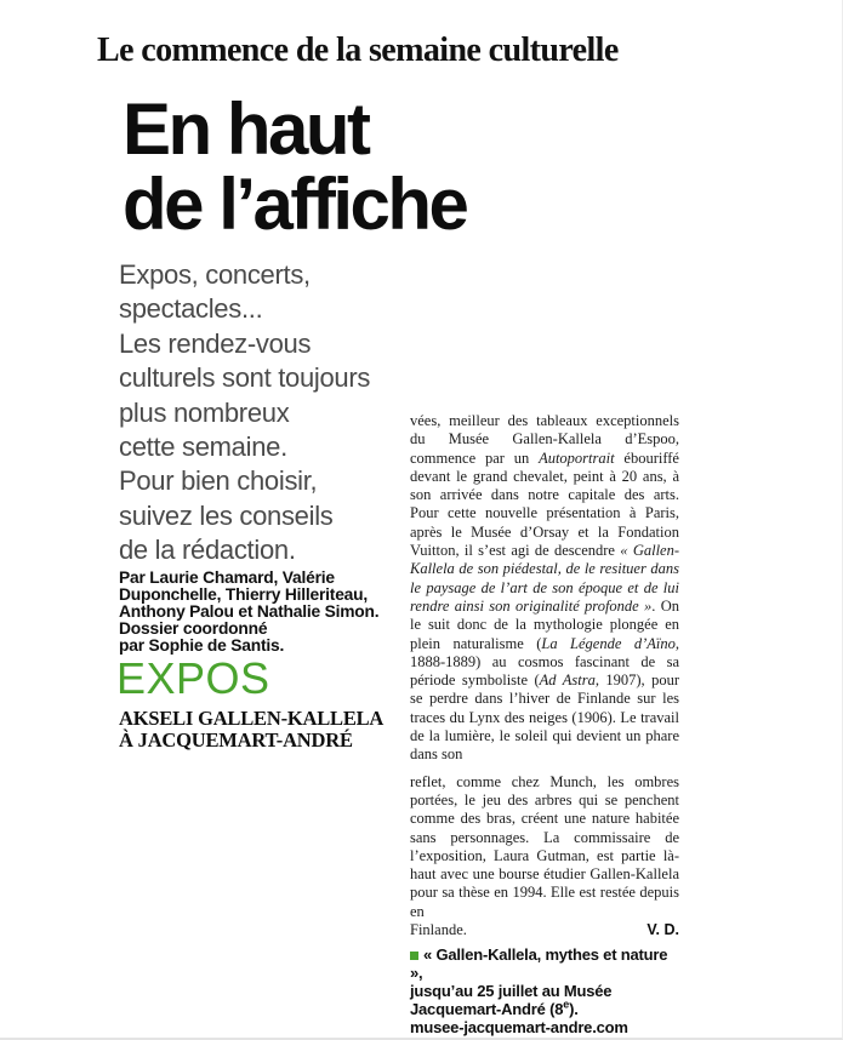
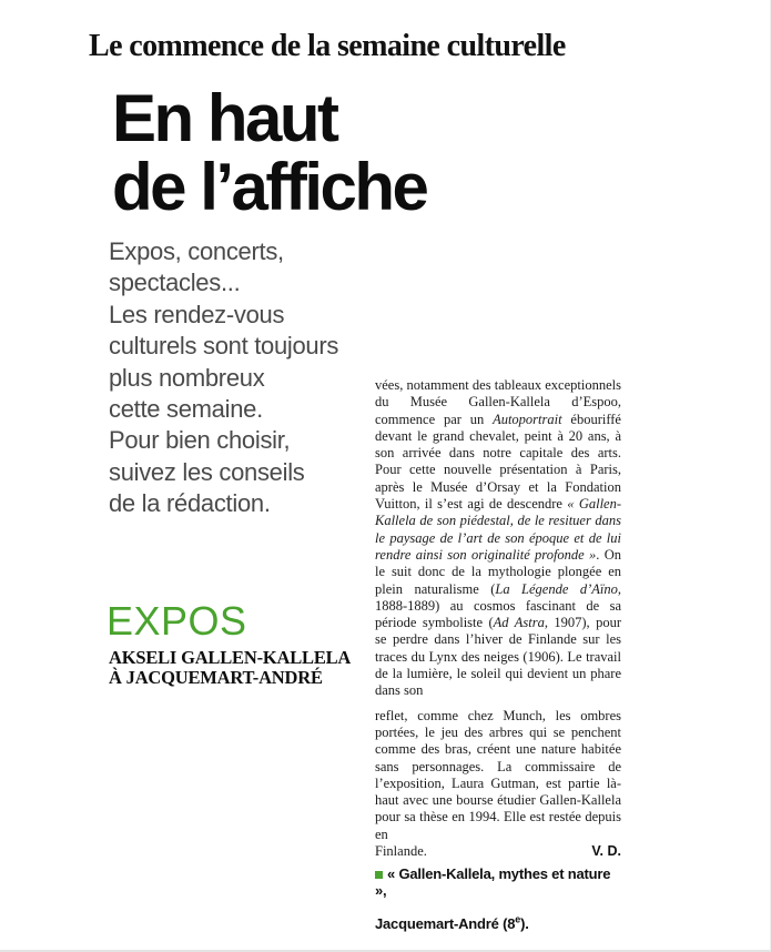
  Le commence de la semaine culturelle
  En haut
  de l’affiche
  Expos, concerts,
  spectacles...
  Les rendez-vous
  culturels sont toujours
  plus nombreux
  cette semaine.
  Pour bien choisir,
  suivez les conseils
  de la rédaction.
- Par Laurie Chamard, Valérie
- Duponchelle, Thierry Hilleriteau,
- Anthony Palou et Nathalie Simon.
- Dossier coordonné
- par Sophie de Santis.
  EXPOS
  AKSELI GALLEN-KALLELA
  À JACQUEMART-ANDRÉ
- vées, meilleur des tableaux exceptionnels du Musée Gallen-Kallela d’Espoo, commence par un Autoportrait ébouriffé devant le grand chevalet, peint à 20 ans, à son arrivée dans notre capitale des arts. Pour cette nouvelle présentation à Paris, après le Musée d’Orsay et la Fondation Vuitton, il s’est agi de descendre « Gallen-Kallela de son piédestal, de le resituer dans le paysage de l’art de son époque et de lui rendre ainsi son originalité profonde ». On le suit donc de la mythologie plongée en plein naturalisme (La Légende d’Aïno, 1888-1889) au cosmos fascinant de sa période symboliste (Ad Astra, 1907), pour se perdre dans l’hiver de Finlande sur les traces du Lynx des neiges (1906). Le travail de la lumière, le soleil qui devient un phare dans son
+ vées, notamment des tableaux exceptionnels du Musée Gallen-Kallela d’Espoo, commence par un Autoportrait ébouriffé devant le grand chevalet, peint à 20 ans, à son arrivée dans notre capitale des arts. Pour cette nouvelle présentation à Paris, après le Musée d’Orsay et la Fondation Vuitton, il s’est agi de descendre « Gallen-Kallela de son piédestal, de le resituer dans le paysage de l’art de son époque et de lui rendre ainsi son originalité profonde ». On le suit donc de la mythologie plongée en plein naturalisme (La Légende d’Aïno, 1888-1889) au cosmos fascinant de sa période symboliste (Ad Astra, 1907), pour se perdre dans l’hiver de Finlande sur les traces du Lynx des neiges (1906). Le travail de la lumière, le soleil qui devient un phare dans son
  reflet, comme chez Munch, les ombres portées, le jeu des arbres qui se penchent comme des bras, créent une nature habitée sans personnages. La commissaire de l’exposition, Laura Gutman, est partie là-haut avec une bourse étudier Gallen-Kallela pour sa thèse en 1994. Elle est restée depuis en
  Finlande.
  V. D.
  « Gallen-Kallela, mythes et nature »,
- jusqu’au 25 juillet au Musée
  Jacquemart-André (8e).
- musee-jacquemart-andre.com
